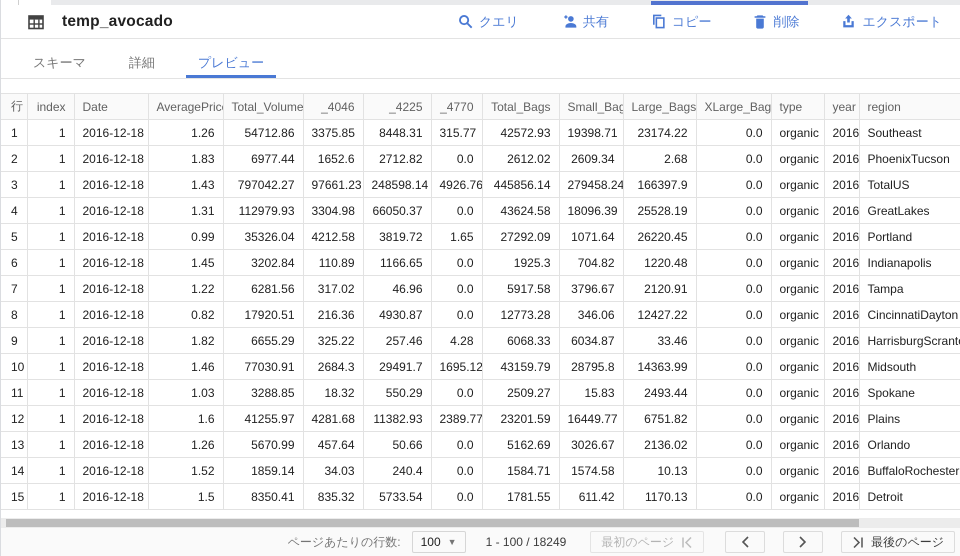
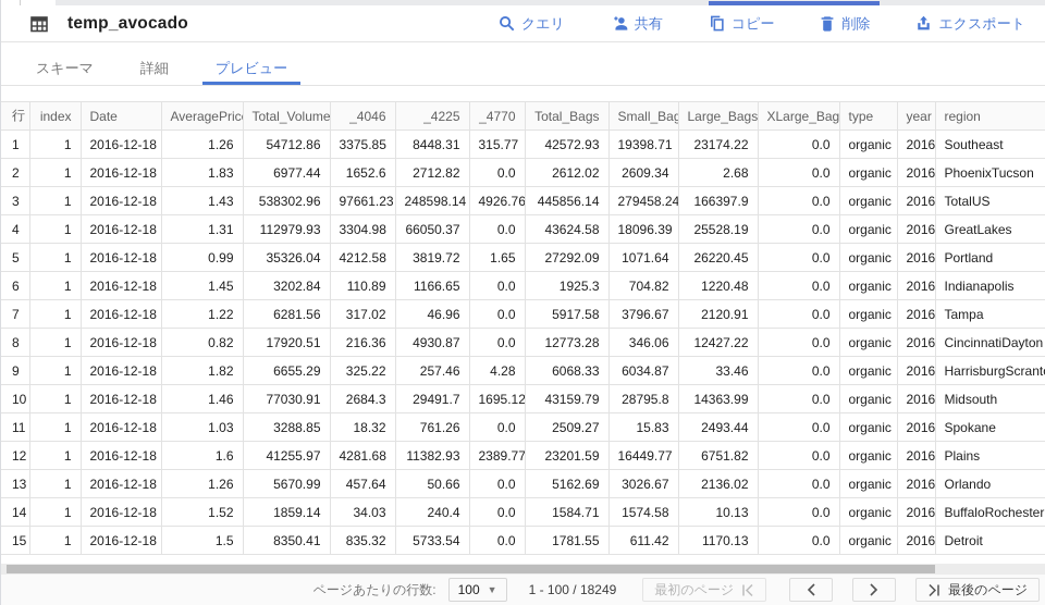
  temp_avocado
  クエリ
  共有
  コピー
  削除
  エクスポート
  スキーマ
  詳細
  プレビュー
  行	index	Date	AveragePric	Total_Volume	_4046	_4225	_4770	Total_Bags	Small_Bag	Large_Bags	XLarge_Bag	type	year	region
  1	1	2016-12-18	1.26	54712.86	3375.85	8448.31	315.77	42572.93	19398.71	23174.22	0.0	organic	2016	Southeast
  2	1	2016-12-18	1.83	6977.44	1652.6	2712.82	0.0	2612.02	2609.34	2.68	0.0	organic	2016	PhoenixTucson
- 3	1	2016-12-18	1.43	797042.27	97661.23	248598.14	4926.76	445856.14	279458.24	166397.9	0.0	organic	2016	TotalUS
+ 3	1	2016-12-18	1.43	538302.96	97661.23	248598.14	4926.76	445856.14	279458.24	166397.9	0.0	organic	2016	TotalUS
  4	1	2016-12-18	1.31	112979.93	3304.98	66050.37	0.0	43624.58	18096.39	25528.19	0.0	organic	2016	GreatLakes
  5	1	2016-12-18	0.99	35326.04	4212.58	3819.72	1.65	27292.09	1071.64	26220.45	0.0	organic	2016	Portland
  6	1	2016-12-18	1.45	3202.84	110.89	1166.65	0.0	1925.3	704.82	1220.48	0.0	organic	2016	Indianapolis
  7	1	2016-12-18	1.22	6281.56	317.02	46.96	0.0	5917.58	3796.67	2120.91	0.0	organic	2016	Tampa
  8	1	2016-12-18	0.82	17920.51	216.36	4930.87	0.0	12773.28	346.06	12427.22	0.0	organic	2016	CincinnatiDayton
  9	1	2016-12-18	1.82	6655.29	325.22	257.46	4.28	6068.33	6034.87	33.46	0.0	organic	2016	HarrisburgScrant
  10	1	2016-12-18	1.46	77030.91	2684.3	29491.7	1695.12	43159.79	28795.8	14363.99	0.0	organic	2016	Midsouth
- 11	1	2016-12-18	1.03	3288.85	18.32	550.29	0.0	2509.27	15.83	2493.44	0.0	organic	2016	Spokane
+ 11	1	2016-12-18	1.03	3288.85	18.32	761.26	0.0	2509.27	15.83	2493.44	0.0	organic	2016	Spokane
  12	1	2016-12-18	1.6	41255.97	4281.68	11382.93	2389.77	23201.59	16449.77	6751.82	0.0	organic	2016	Plains
  13	1	2016-12-18	1.26	5670.99	457.64	50.66	0.0	5162.69	3026.67	2136.02	0.0	organic	2016	Orlando
  14	1	2016-12-18	1.52	1859.14	34.03	240.4	0.0	1584.71	1574.58	10.13	0.0	organic	2016	BuffaloRochester
  15	1	2016-12-18	1.5	8350.41	835.32	5733.54	0.0	1781.55	611.42	1170.13	0.0	organic	2016	Detroit
  ページあたりの行数:
  100
  ▼
  1 - 100 / 18249
  最初のページ
  最後のページ
